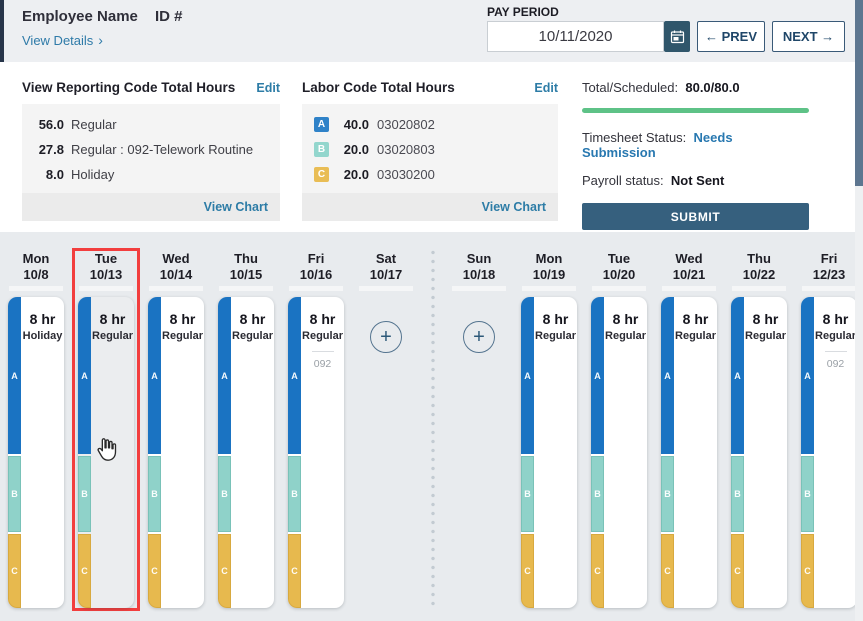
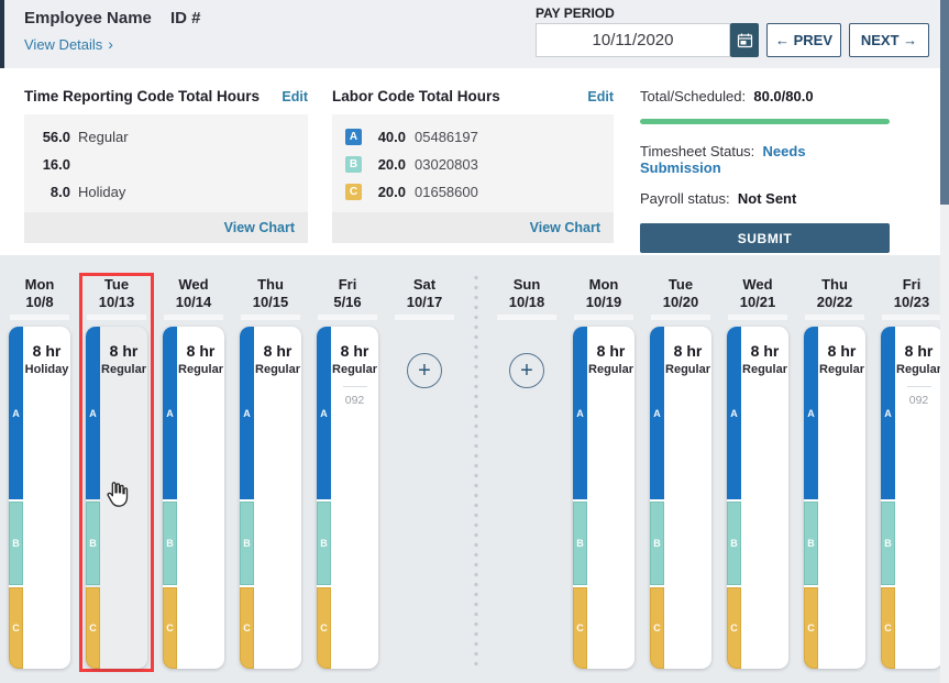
  Employee Name
  ID #
  View Details ›
  PAY PERIOD
  10/11/2020
  ← PREV
  NEXT →
- View Reporting Code Total Hours
+ Time Reporting Code Total Hours
  Edit
  56.0
  Regular
- 27.8
+ 16.0
- Regular : 092-Telework Routine
  8.0
  Holiday
  View Chart
  Labor Code Total Hours
  Edit
  A
  40.0
- 03020802
+ 05486197
  B
  20.0
  03020803
  C
  20.0
- 03030200
+ 01658600
  View Chart
  Total/Scheduled: 80.0/80.0
  Timesheet Status: Needs Submission
  Payroll status: Not Sent
  SUBMIT
  Mon
  10/8
  A
  B
  C
  8 hr
  Holiday
  Tue
  10/13
  A
  B
  C
  8 hr
  Regular
  Wed
  10/14
  A
  B
  C
  8 hr
  Regular
  Thu
  10/15
  A
  B
  C
  8 hr
  Regular
  Fri
- 10/16
+ 5/16
  A
  B
  C
  8 hr
  Regular
  092
  Sat
  10/17
  +
  Sun
  10/18
  +
  Mon
  10/19
  A
  B
  C
  8 hr
  Regular
  Tue
  10/20
  A
  B
  C
  8 hr
  Regular
  Wed
  10/21
  A
  B
  C
  8 hr
  Regular
  Thu
- 10/22
+ 20/22
  A
  B
  C
  8 hr
  Regular
  Fri
- 12/23
+ 10/23
  A
  B
  C
  8 hr
  Regular
  092
